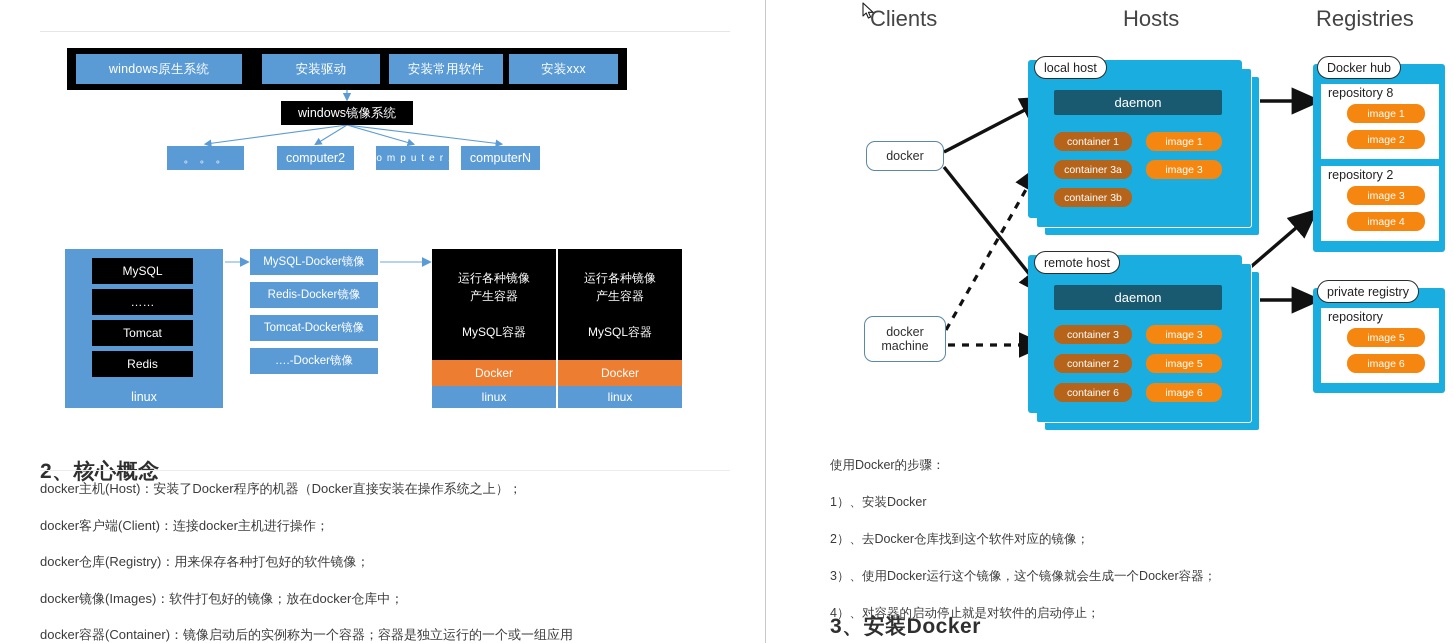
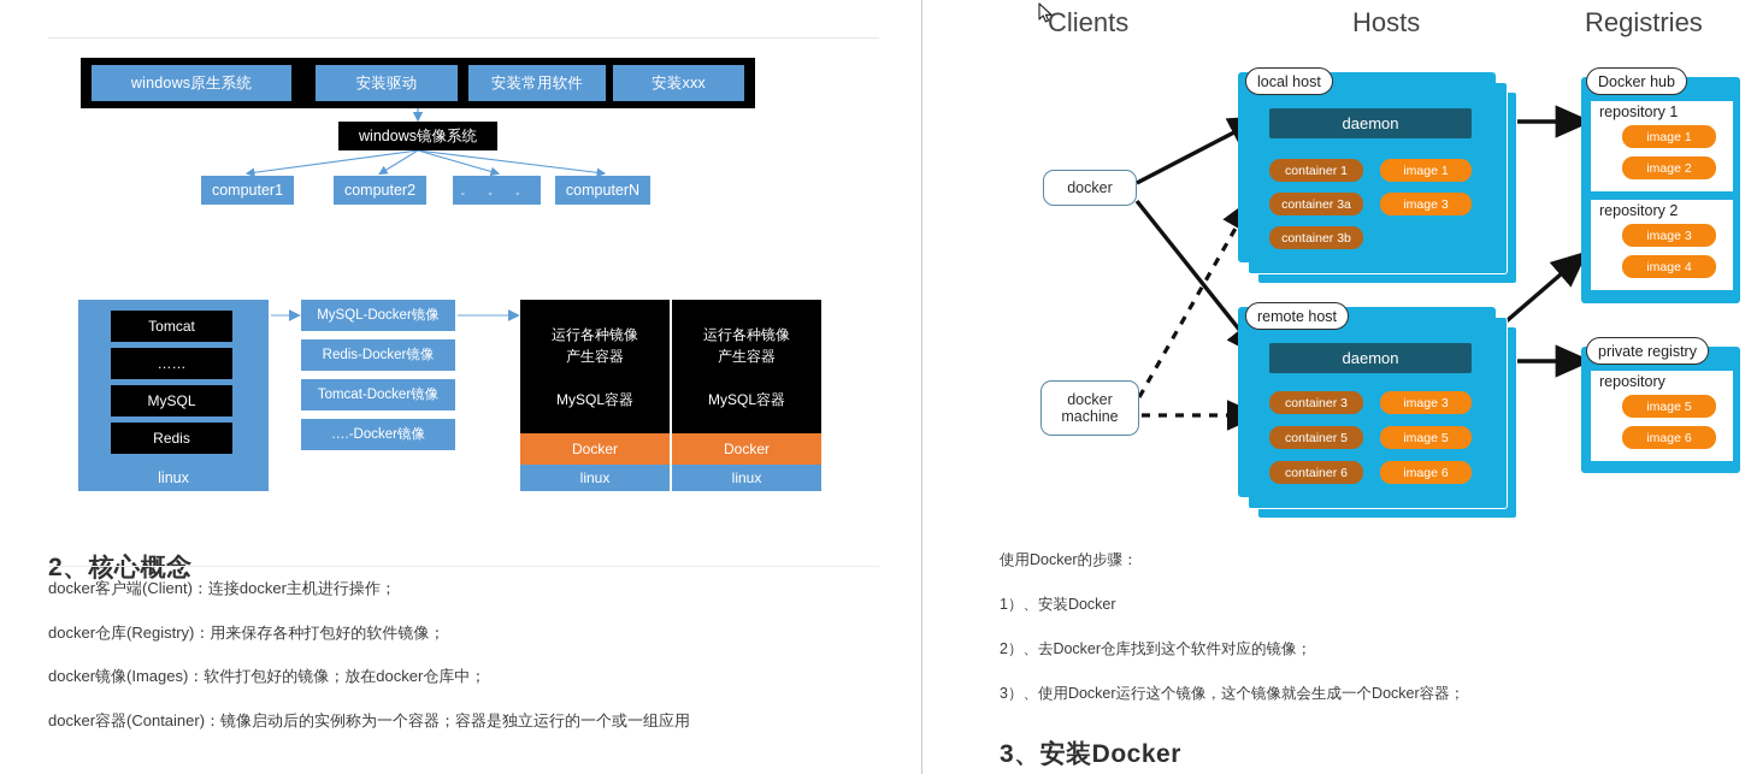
  windows原生系统
  安装驱动
  安装常用软件
  安装xxx
  windows镜像系统
- 。 。 。
+ computer1
  computer2
- computer1
+ 。 。 。
  computerN
- MySQL
+ Tomcat
  ……
- Tomcat
+ MySQL
  Redis
  linux
  MySQL-Docker镜像
  Redis-Docker镜像
  Tomcat-Docker镜像
  ….-Docker镜像
  运行各种镜像
  产生容器
  MySQL容器
  Docker
  linux
  运行各种镜像
  产生容器
  MySQL容器
  Docker
  linux
  2、核心概念
- docker主机(Host)：安装了Docker程序的机器（Docker直接安装在操作系统之上）；
  docker客户端(Client)：连接docker主机进行操作；
  docker仓库(Registry)：用来保存各种打包好的软件镜像；
  docker镜像(Images)：软件打包好的镜像；放在docker仓库中；
  docker容器(Container)：镜像启动后的实例称为一个容器；容器是独立运行的一个或一组应用
  Clients
  Hosts
  Registries
  docker
  docker
  machine
  local host
  daemon
  container 1
  container 3a
  container 3b
  image 1
  image 3
  remote host
  daemon
  container 3
- container 2
+ container 5
  container 6
  image 3
  image 5
  image 6
  Docker hub
- repository 8
+ repository 1
  image 1
  image 2
  repository 2
  image 3
  image 4
  private registry
  repository
  image 5
  image 6
  使用Docker的步骤：
  1）、安装Docker
  2）、去Docker仓库找到这个软件对应的镜像；
  3）、使用Docker运行这个镜像，这个镜像就会生成一个Docker容器；
- 4）、对容器的启动停止就是对软件的启动停止；
  3、安装Docker
